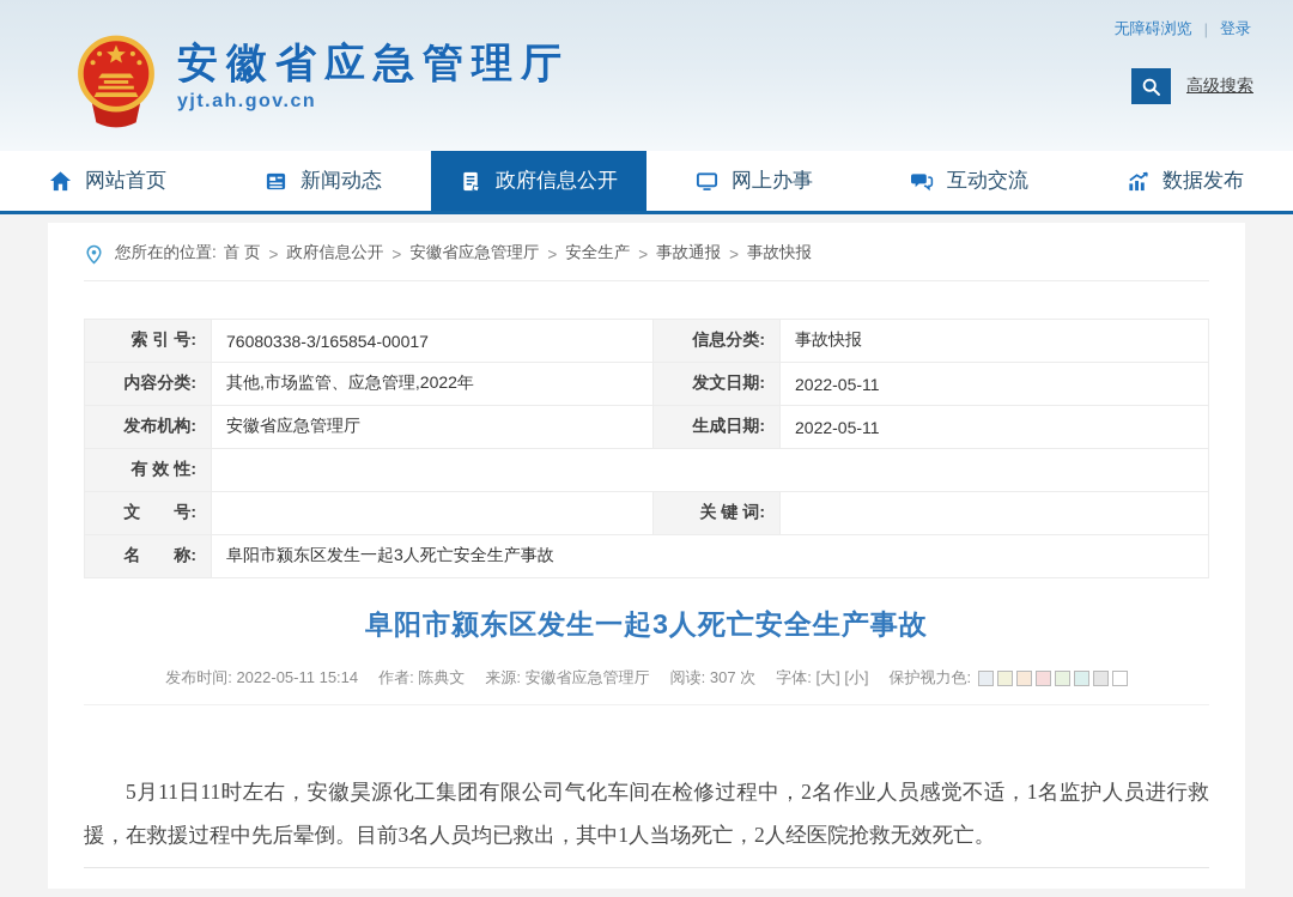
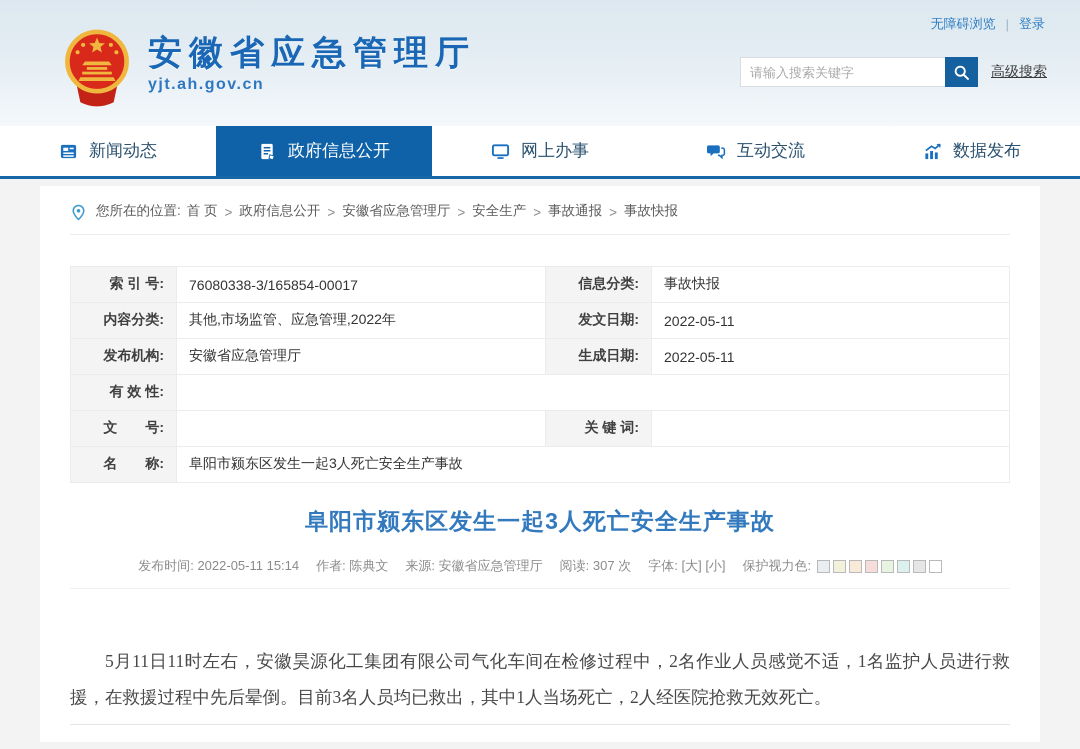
  无障碍浏览
  |
  登录
  安徽省应急管理厅
  yjt.ah.gov.cn
+ 请输入搜索关键字
  高级搜索
- 网站首页
  新闻动态
  政府信息公开
  网上办事
  互动交流
  数据发布
  您所在的位置:
  首 页
  >
  政府信息公开
  >
  安徽省应急管理厅
  >
  安全生产
  >
  事故通报
  >
  事故快报
  索 引 号:	76080338-3/165854-00017	信息分类:	事故快报
  内容分类:	其他,市场监管、应急管理,2022年	发文日期:	2022-05-11
  发布机构:	安徽省应急管理厅	生成日期:	2022-05-11
  有 效 性:
  文 号:		关 键 词:
  名 称:	阜阳市颍东区发生一起3人死亡安全生产事故
  阜阳市颍东区发生一起3人死亡安全生产事故
  发布时间: 2022-05-11 15:14
  作者: 陈典文
  来源: 安徽省应急管理厅
  阅读: 307 次
  字体: [大] [小]
  保护视力色:
  5月11日11时左右，安徽昊源化工集团有限公司气化车间在检修过程中，2名作业人员感觉不适，1名监护人员进行救援，在救援过程中先后晕倒。目前3名人员均已救出，其中1人当场死亡，2人经医院抢救无效死亡。
